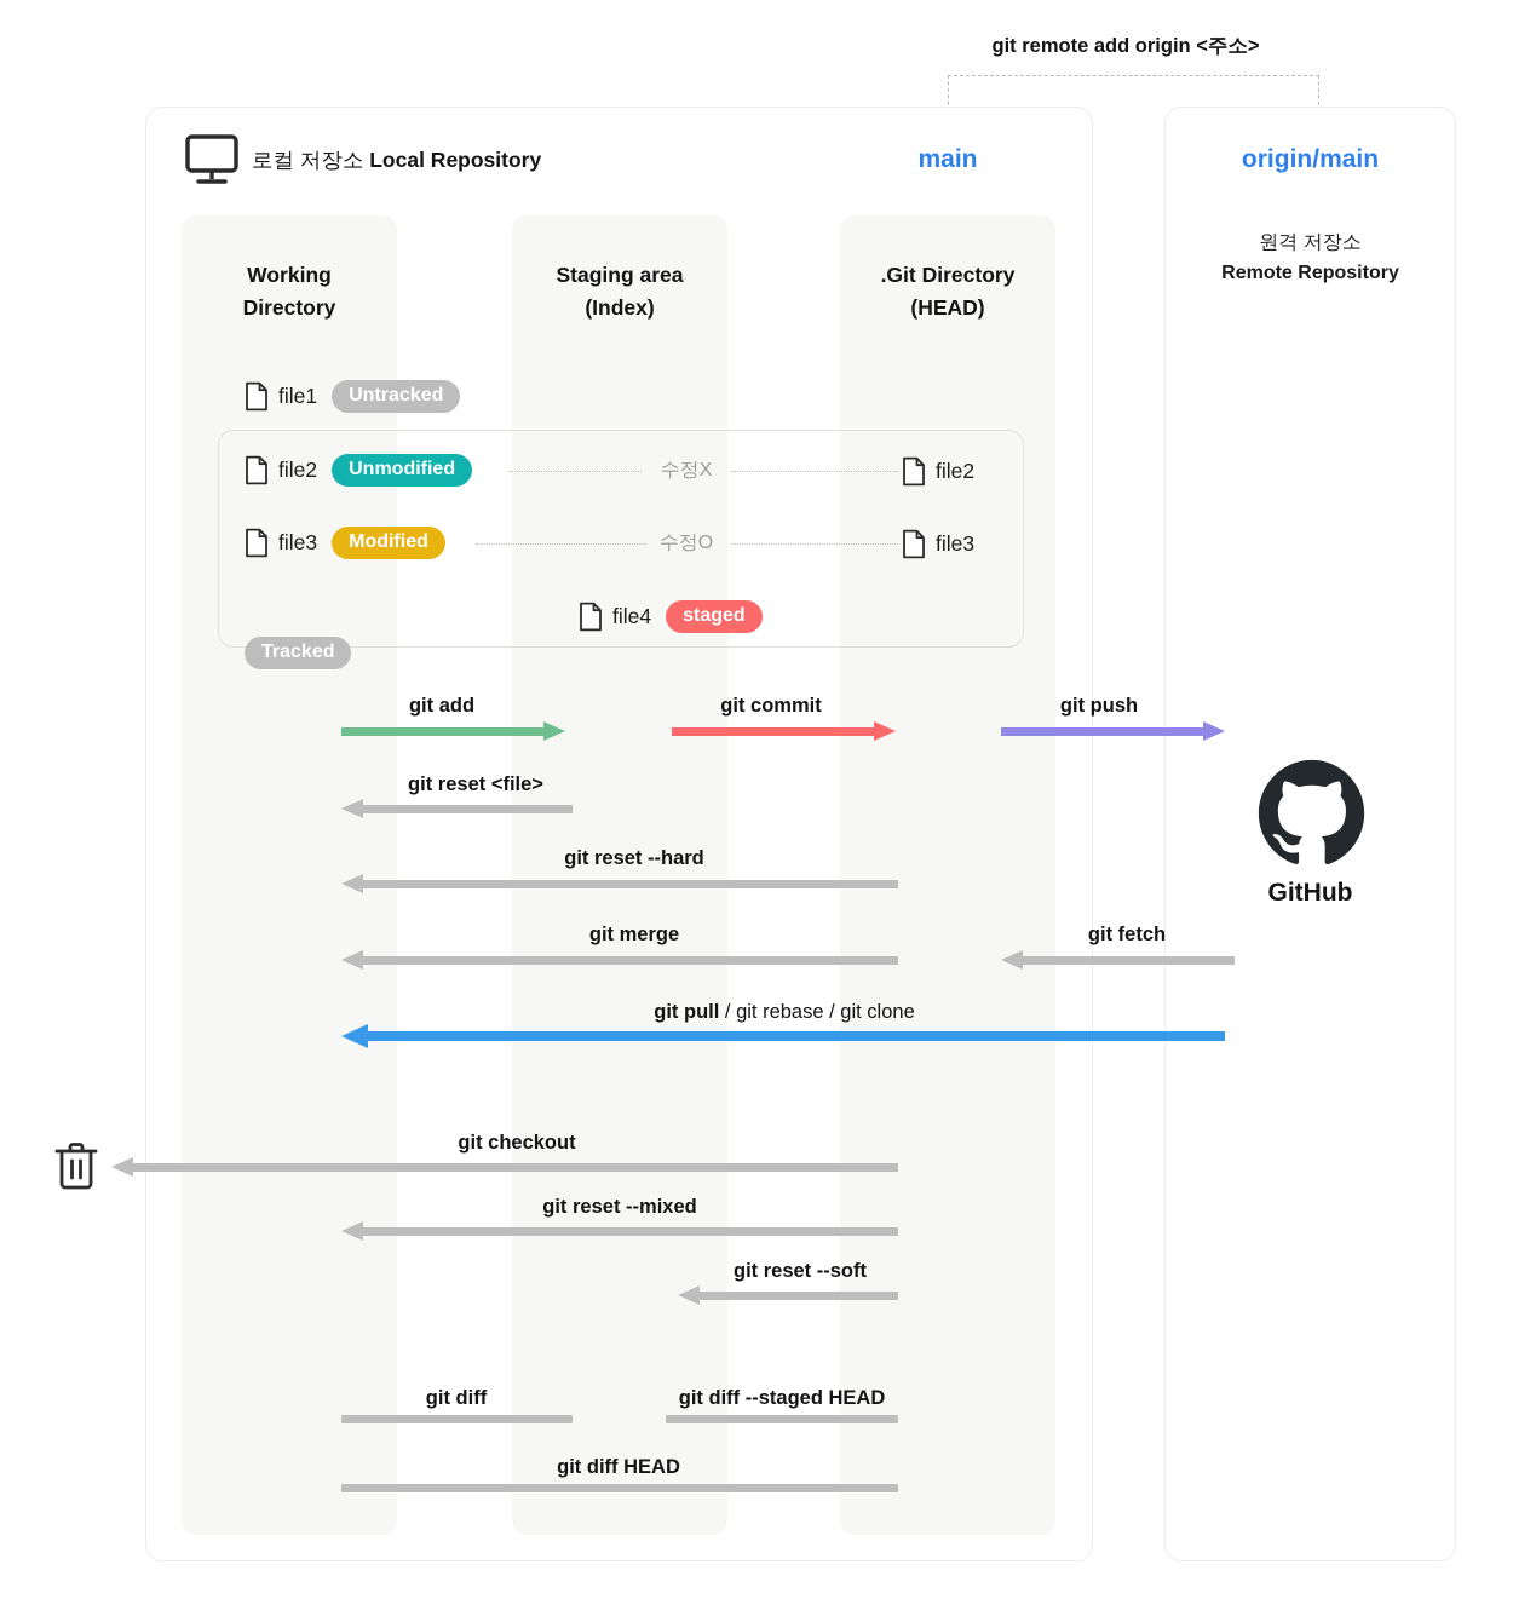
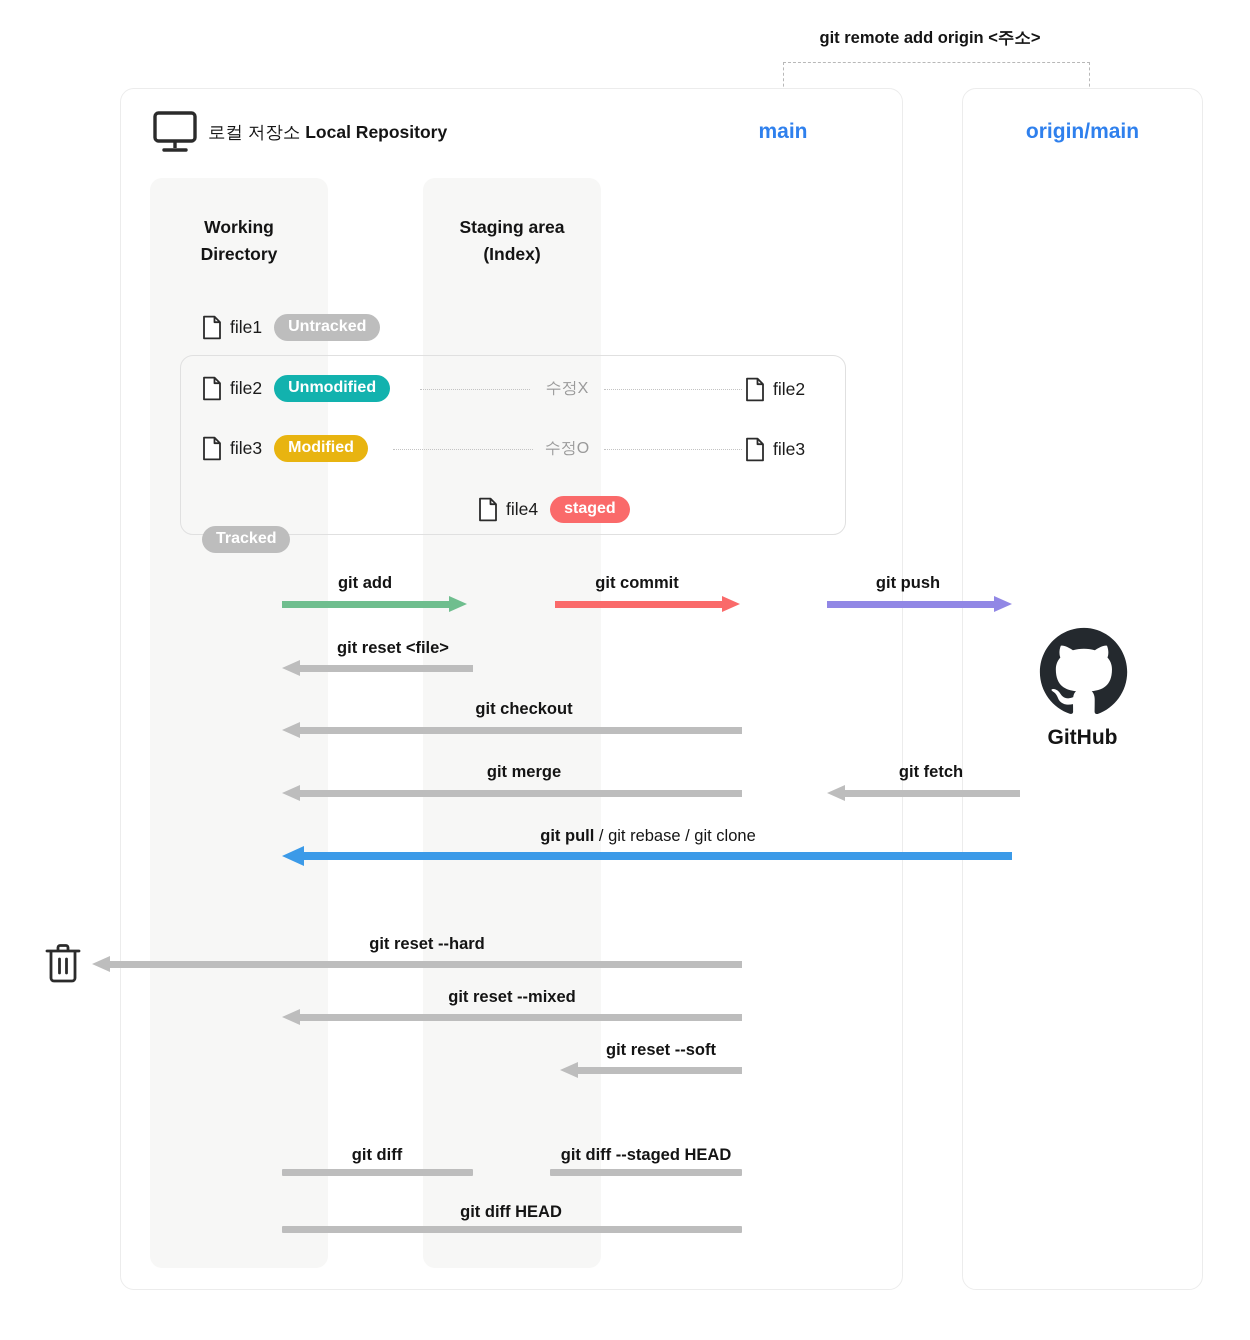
  git remote add origin <주소>
  로컬 저장소 Local Repository
  main
  origin/main
- 원격 저장소
- Remote Repository
  Working
  Directory
  Staging area
  (Index)
- .Git Directory
- (HEAD)
  수정X
  수정O
  file1
  Untracked
  file2
  Unmodified
  file3
  Modified
  file4
  staged
  file2
  file3
  Tracked
  git add
  git commit
  git push
  git reset <file>
- git reset --hard
+ git checkout
  git merge
  git fetch
  git pull / git rebase / git clone
- git checkout
+ git reset --hard
  git reset --mixed
  git reset --soft
  git diff
  git diff --staged HEAD
  git diff HEAD
  GitHub
